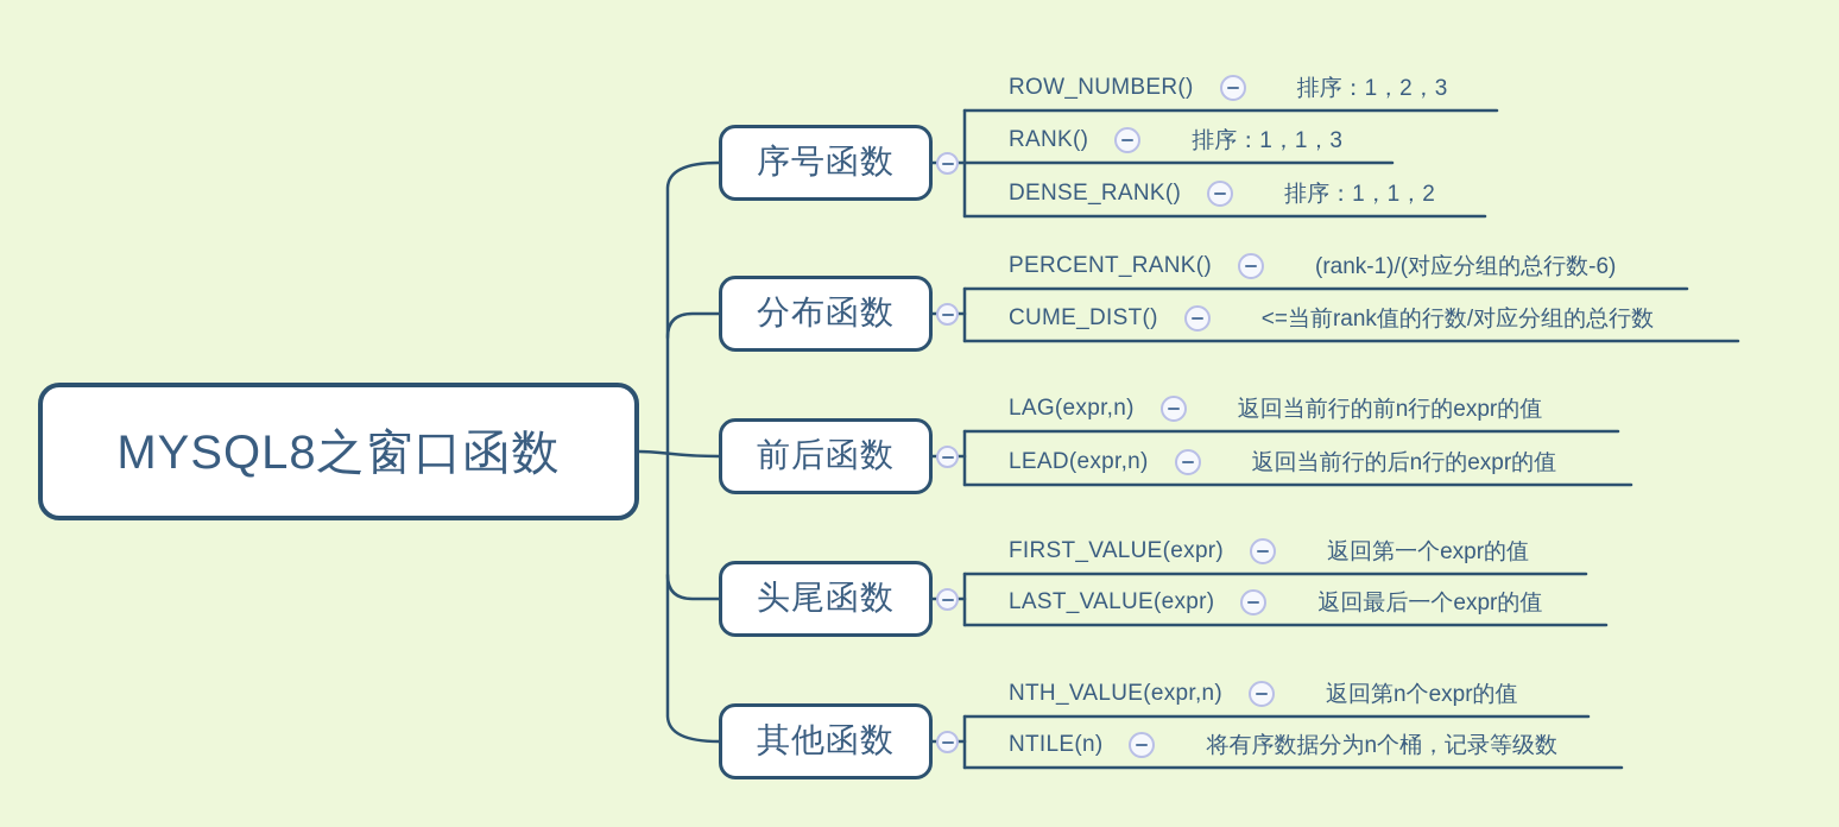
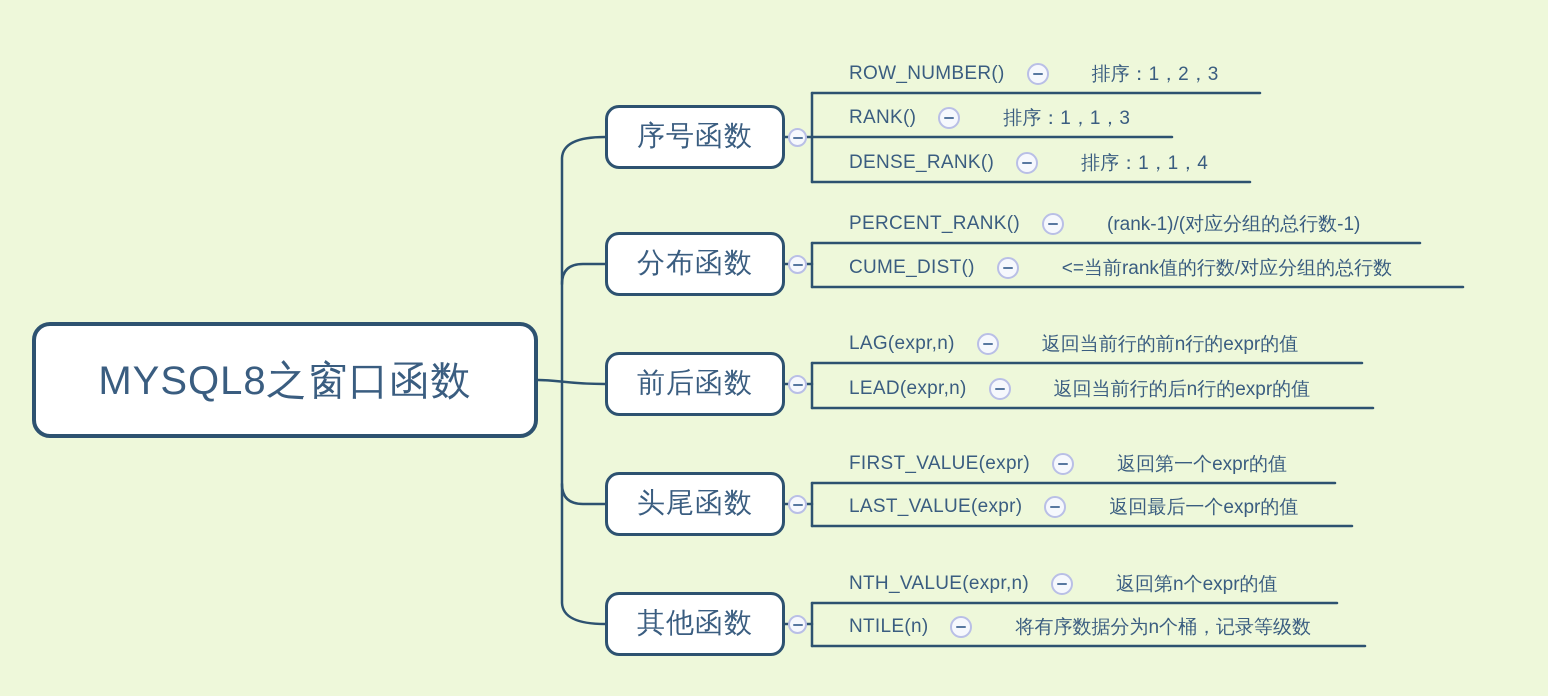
  MYSQL8之窗口函数
  序号函数
  分布函数
  前后函数
  头尾函数
  其他函数
  ROW_NUMBER()
  排序：1，2，3
  RANK()
  排序：1，1，3
  DENSE_RANK()
- 排序：1，1，2
+ 排序：1，1，4
  PERCENT_RANK()
- (rank-1)/(对应分组的总行数-6)
+ (rank-1)/(对应分组的总行数-1)
  CUME_DIST()
  <=当前rank值的行数/对应分组的总行数
  LAG(expr,n)
  返回当前行的前n行的expr的值
  LEAD(expr,n)
  返回当前行的后n行的expr的值
  FIRST_VALUE(expr)
  返回第一个expr的值
  LAST_VALUE(expr)
  返回最后一个expr的值
  NTH_VALUE(expr,n)
  返回第n个expr的值
  NTILE(n)
  将有序数据分为n个桶，记录等级数
